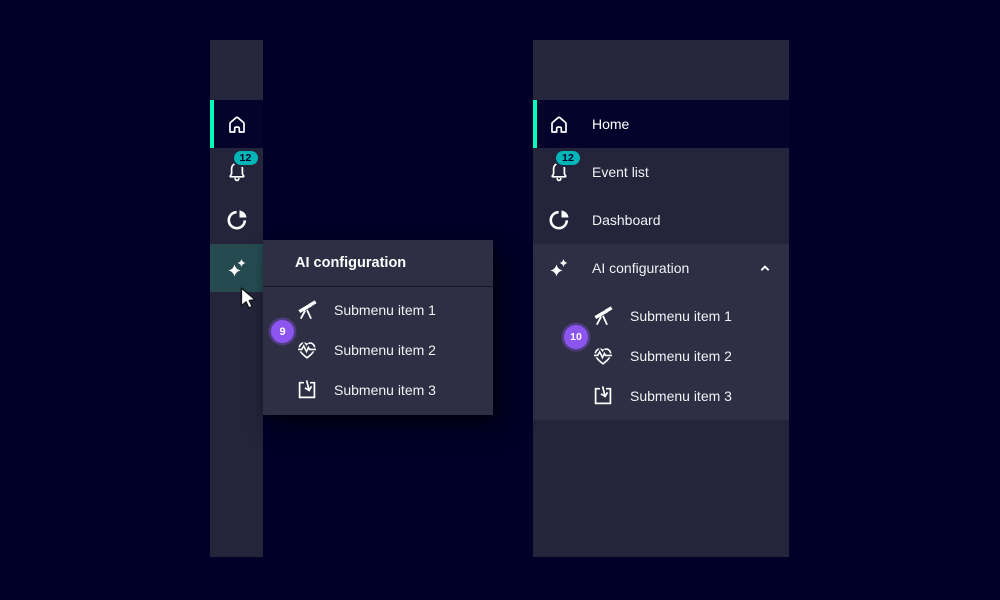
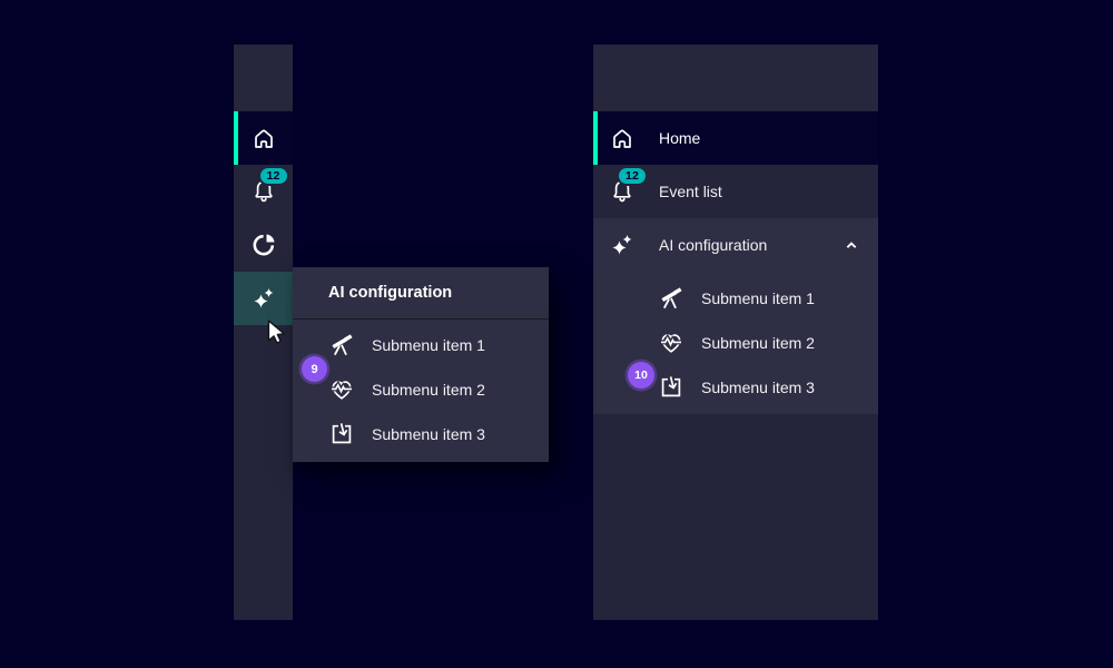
  12
  AI configuration
  Submenu item 1
  Submenu item 2
  Submenu item 3
  Home
  12
  Event list
- Dashboard
  AI configuration
  Submenu item 1
  Submenu item 2
  Submenu item 3
  9
  10
